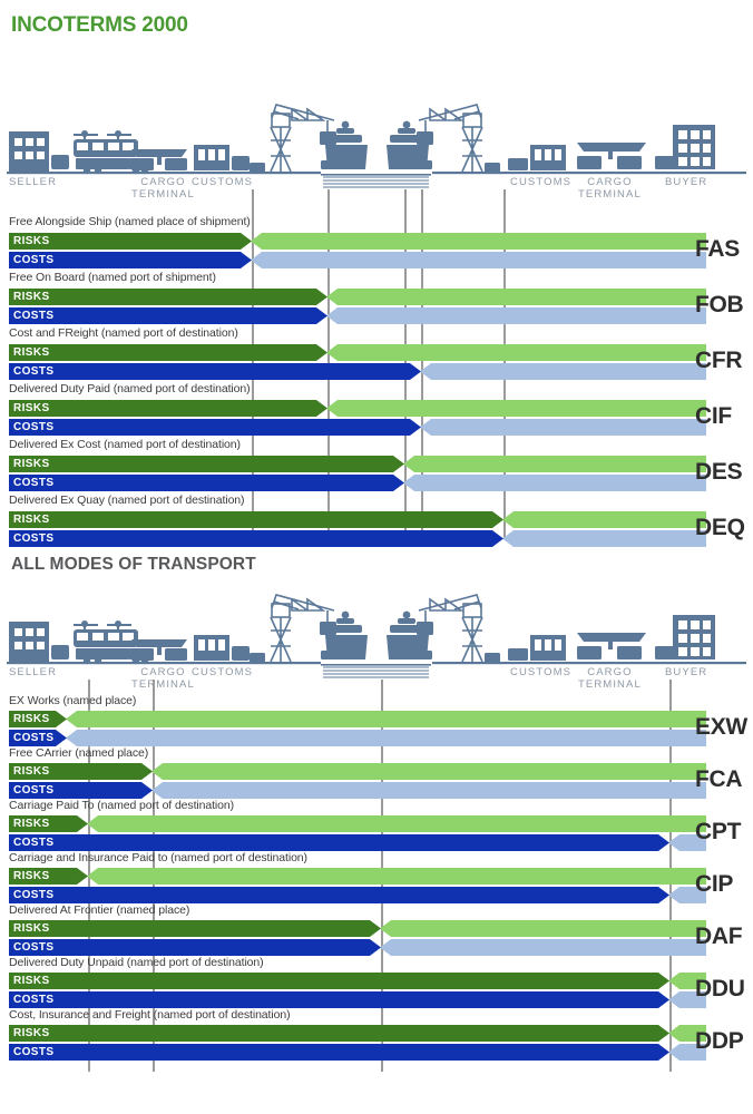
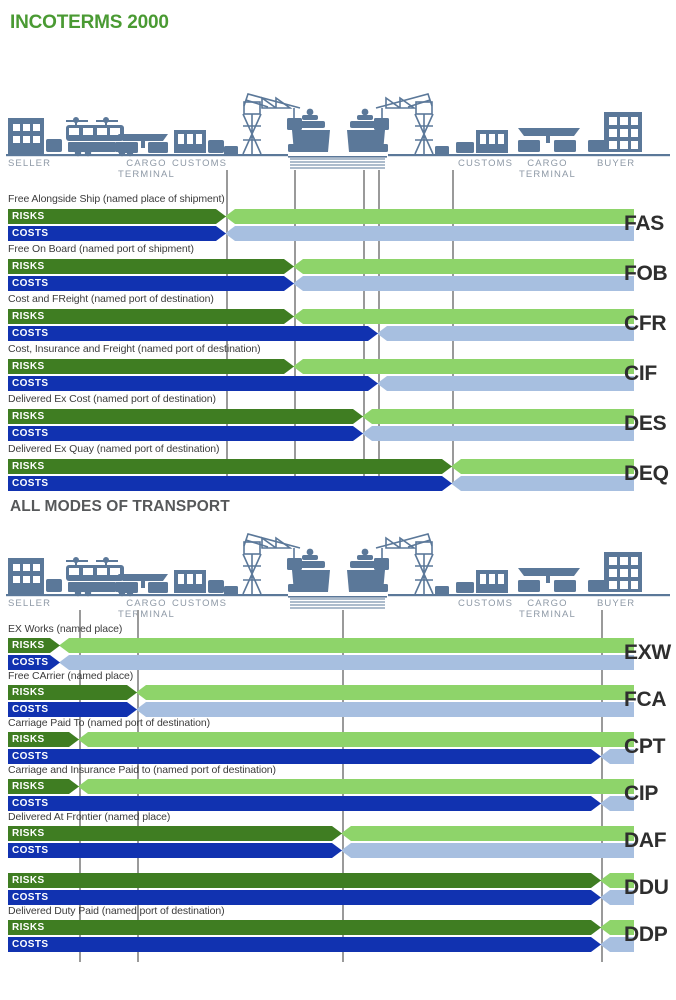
  INCOTERMS 2000
  ALL MODES OF TRANSPORT
  SELLER
  CARGO
  TERMINAL
  CUSTOMS
  CUSTOMS
  CARGO
  TERMINAL
  BUYER
  Free Alongside Ship (named place of shipment)
  RISKS
  COSTS
  FAS
  Free On Board (named port of shipment)
  RISKS
  COSTS
  FOB
  Cost and FReight (named port of destination)
  RISKS
  COSTS
  CFR
- Delivered Duty Paid (named port of destination)
+ Cost, Insurance and Freight (named port of destination)
  RISKS
  COSTS
  CIF
  Delivered Ex Cost (named port of destination)
  RISKS
  COSTS
  DES
  Delivered Ex Quay (named port of destination)
  RISKS
  COSTS
  DEQ
  SELLER
  CARGO
  TEMINAL
  CUSTOMS
  CUSTOMS
  CARGO
  TERMINAL
  BUYER
  EX Works (named place)
  RISKS
  COSTS
  EXW
  Free CArrier (named place)
  RISKS
  COSTS
  FCA
  Carriage Paid To (named port of destination)
  RISKS
  COSTS
  CPT
  Carriage and Insurance Paid to (named port of destination)
  RISKS
  COSTS
  CIP
  Delivered At Frontier (named place)
  RISKS
  COSTS
  DAF
- Delivered Duty Unpaid (named port of destination)
  RISKS
  COSTS
  DDU
- Cost, Insurance and Freight (named port of destination)
+ Delivered Duty Paid (named port of destination)
  RISKS
  COSTS
  DDP
